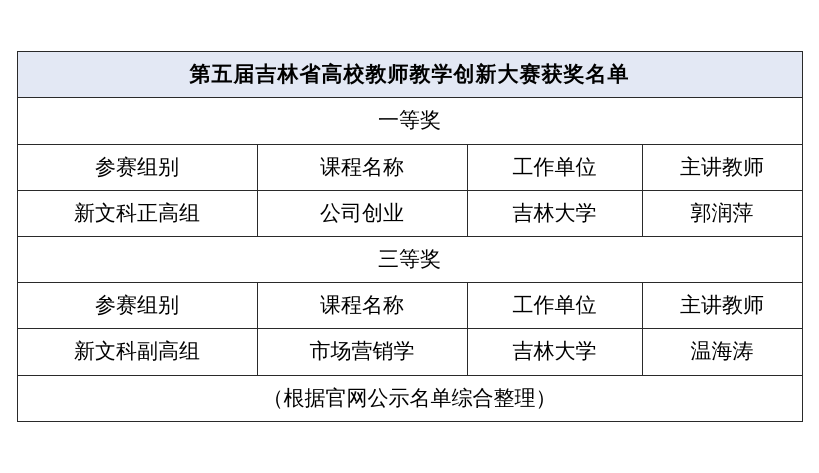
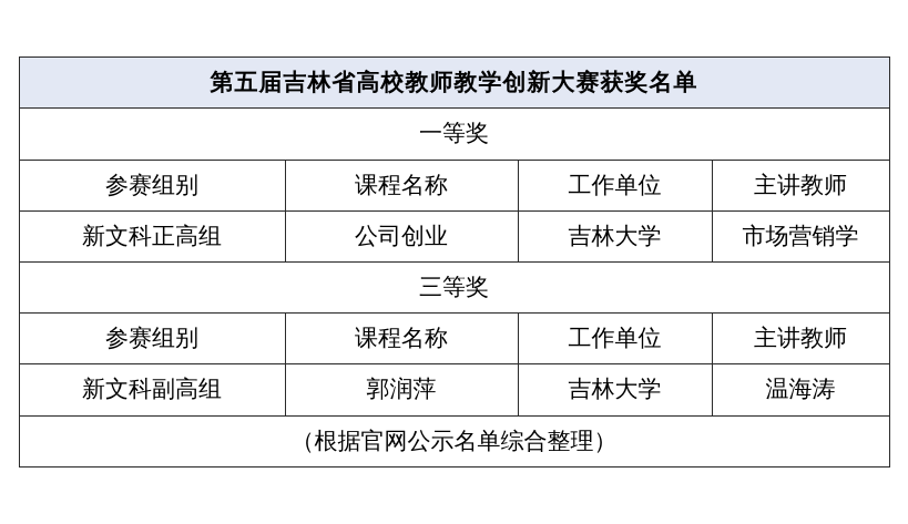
  第五届吉林省高校教师教学创新大赛获奖名单
  一等奖
  参赛组别	课程名称	工作单位	主讲教师
- 新文科正高组	公司创业	吉林大学	郭润萍
+ 新文科正高组	公司创业	吉林大学	市场营销学
  三等奖
  参赛组别	课程名称	工作单位	主讲教师
- 新文科副高组	市场营销学	吉林大学	温海涛
+ 新文科副高组	郭润萍	吉林大学	温海涛
  （根据官网公示名单综合整理）
